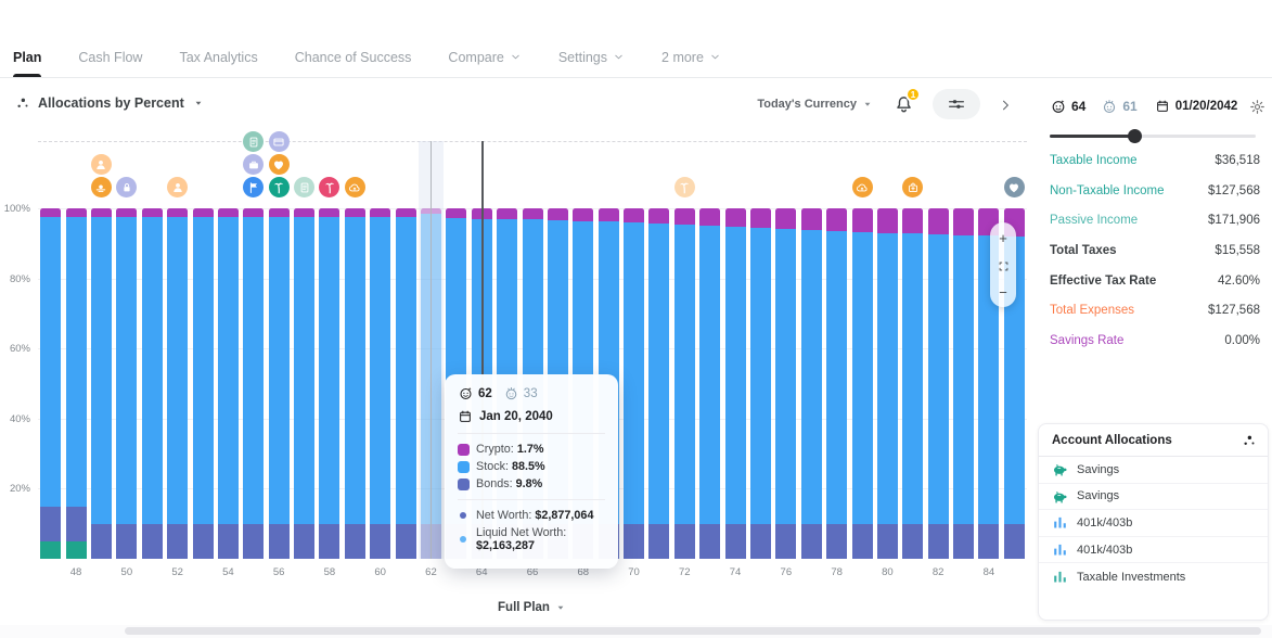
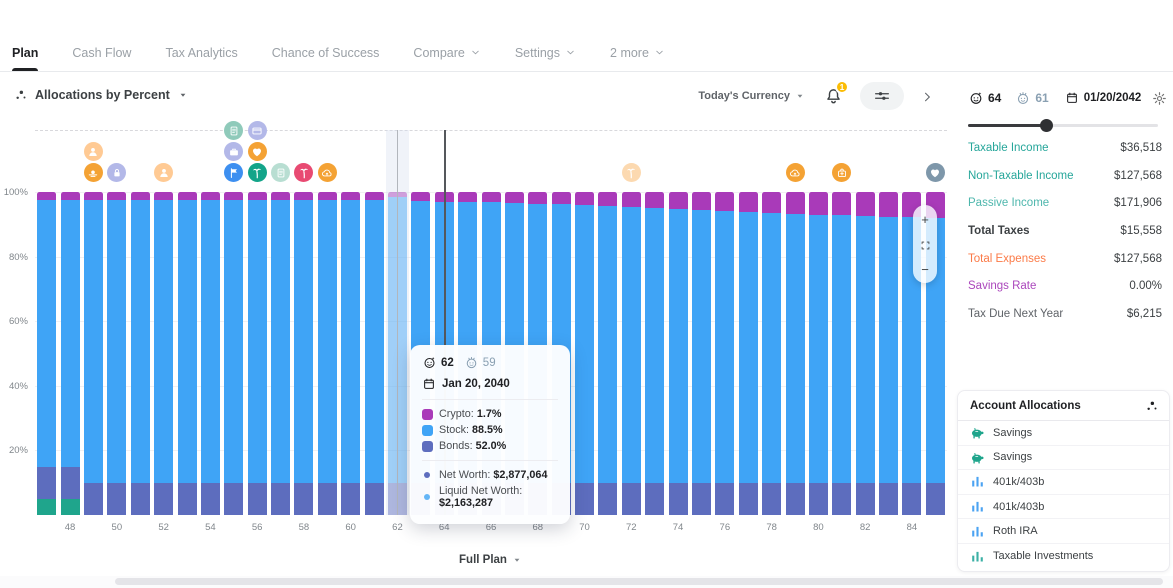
  Plan
  Cash Flow
  Tax Analytics
  Chance of Success
  Compare
  Settings
  2 more
  Allocations by Percent
  Today's Currency
  1
  20%
  40%
  60%
  80%
  100%
  48
  50
  52
  54
  56
  58
  60
  62
  64
  66
  68
  70
  72
  74
  76
  78
  80
  82
  84
  Full Plan
  62
- 33
+ 59
  Jan 20, 2040
  Crypto: 1.7%
  Stock: 88.5%
- Bonds: 9.8%
+ Bonds: 52.0%
  Net Worth: $2,877,064
  Liquid Net Worth: $2,163,287
  +
  −
  64
  61
  01/20/2042
  Taxable Income
  $36,518
  Non-Taxable Income
  $127,568
  Passive Income
  $171,906
  Total Taxes
  $15,558
- Effective Tax Rate
- 42.60%
  Total Expenses
  $127,568
  Savings Rate
  0.00%
+ Tax Due Next Year
+ $6,215
  Account Allocations
  Savings
  Savings
  401k/403b
  401k/403b
+ Roth IRA
  Taxable Investments
